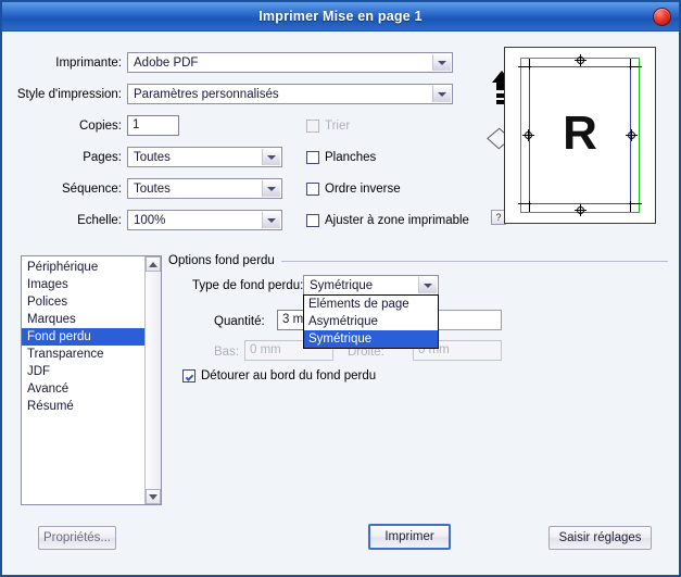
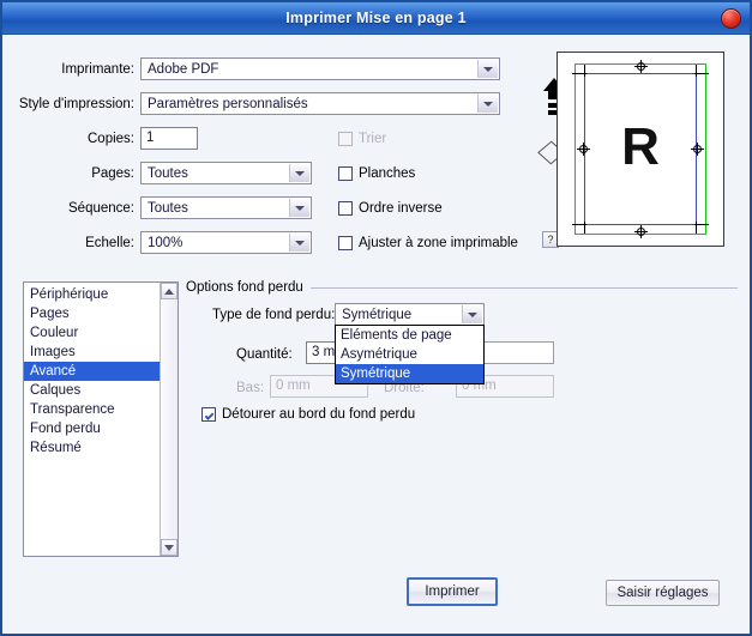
  Imprimer Mise en page 1
  Imprimante:
  Adobe PDF
  Style d'impression:
  Paramètres personnalisés
  Copies:
  1
  Pages:
  Toutes
  Séquence:
  Toutes
  Echelle:
  100%
  Trier
  Planches
  Ordre inverse
  Ajuster à zone imprimable
  ?
  R
  Périphérique
+ Pages
+ Couleur
  Images
- Polices
- Marques
- Fond perdu
+ Avancé
+ Calques
  Transparence
- JDF
- Avancé
+ Fond perdu
  Résumé
  Options fond perdu
  Type de fond perdu:
  Symétrique
  Quantité:
  Bas:
  0 mm
  Droite:
  0 mm
  Détourer au bord du fond perdu
  Eléments de page
  Asymétrique
  Symétrique
- Propriétés...
  Imprimer
  Saisir réglages
